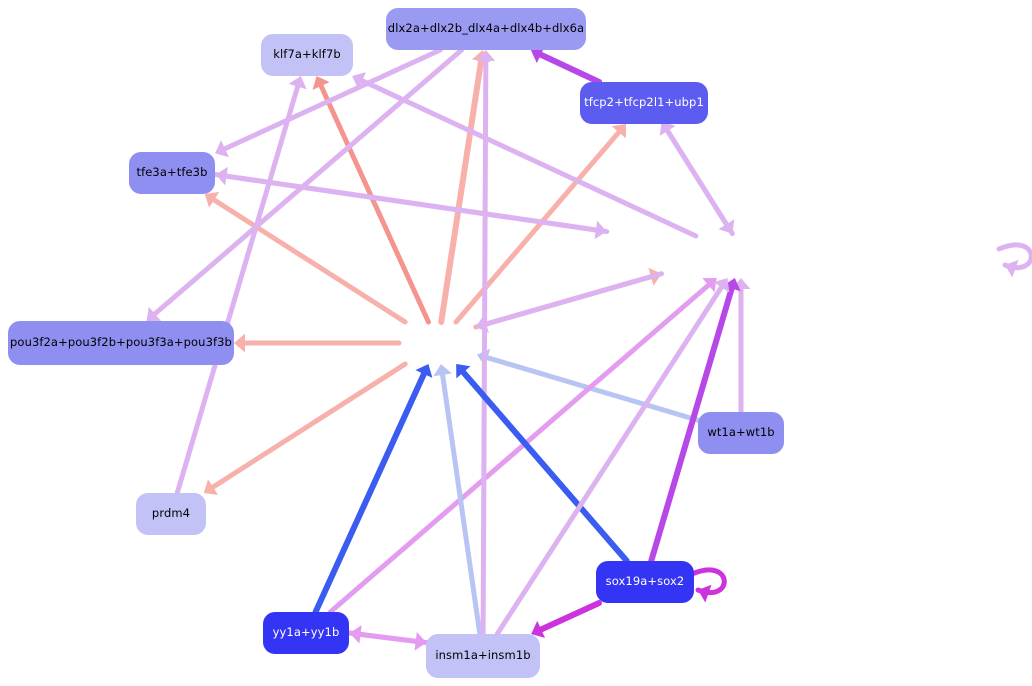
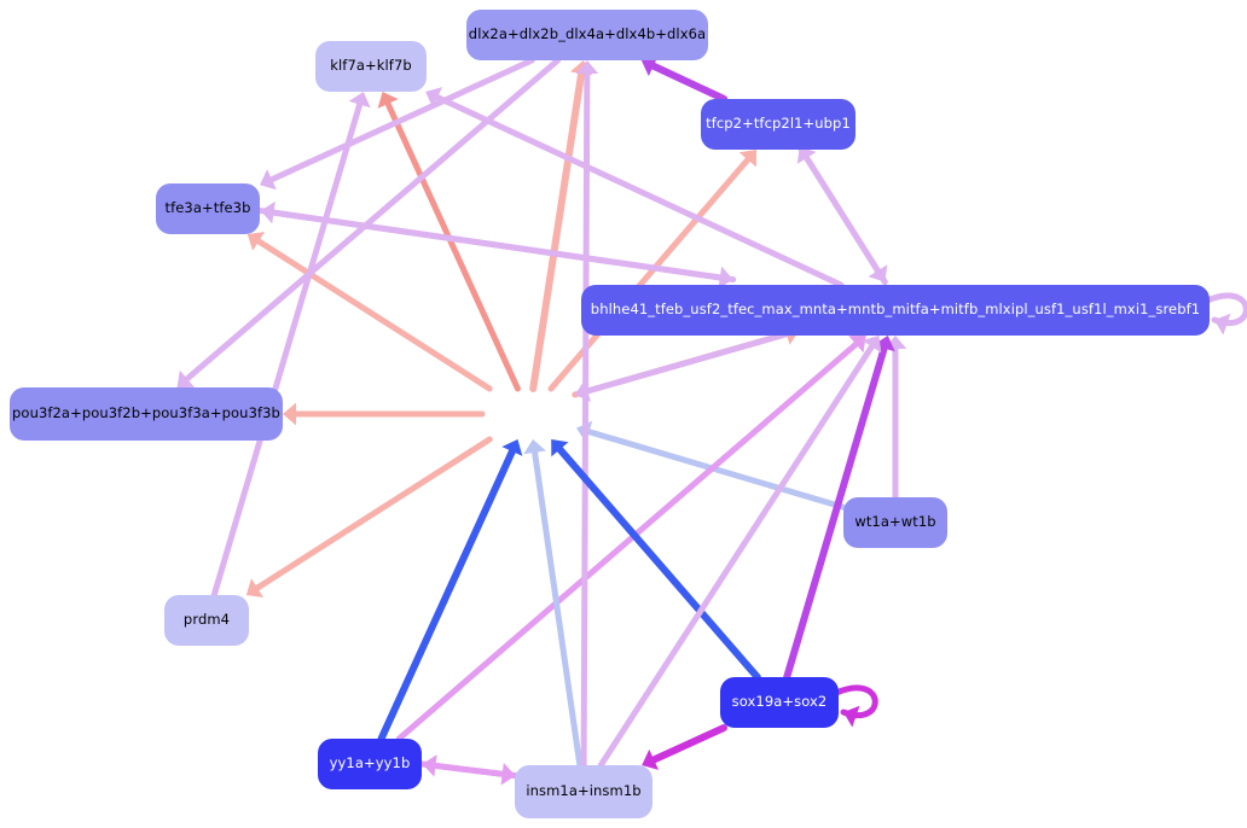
  dlx2a+dlx2b_dlx4a+dlx4b+dlx6a
  klf7a+klf7b
  tfcp2+tfcp2l1+ubp1
  tfe3a+tfe3b
+ bhlhe41_tfeb_usf2_tfec_max_mnta+mntb_mitfa+mitfb_mlxipl_usf1_usf1l_mxi1_srebf1
  pou3f2a+pou3f2b+pou3f3a+pou3f3b
  wt1a+wt1b
  prdm4
  sox19a+sox2
  yy1a+yy1b
  insm1a+insm1b
